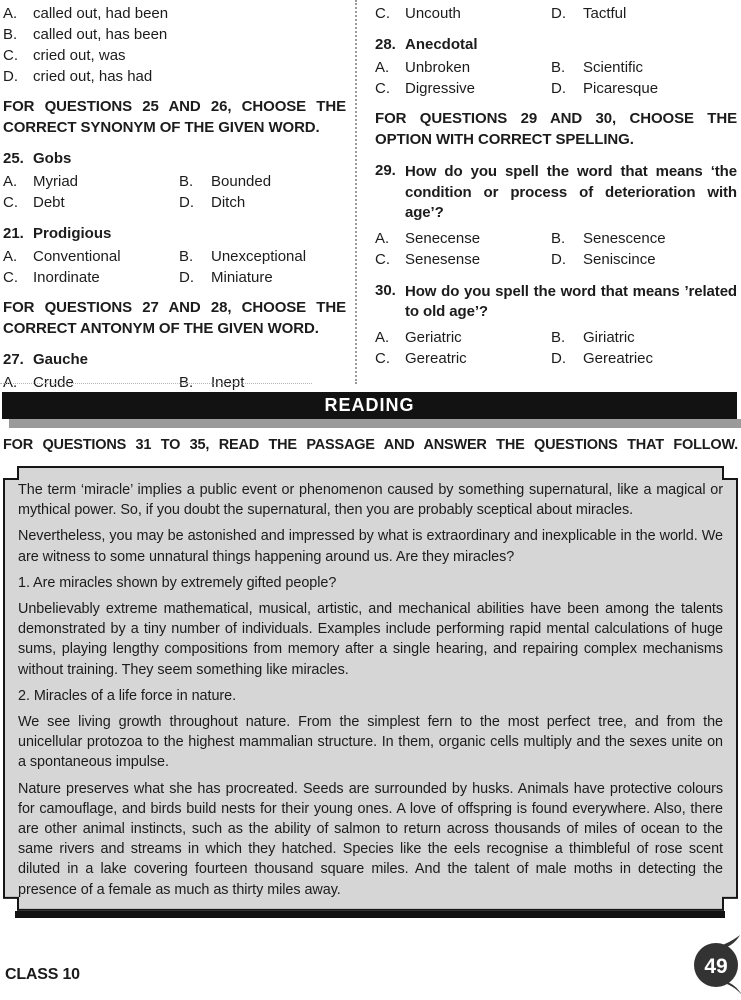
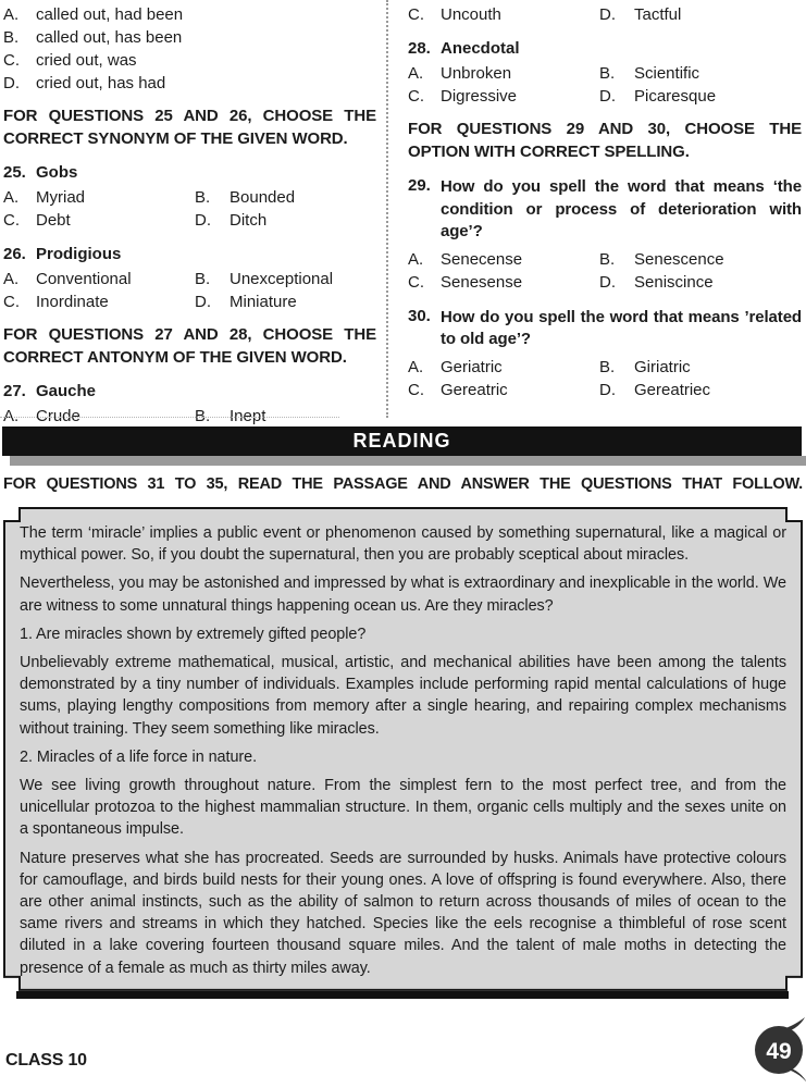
  A.
  called out, had been
  B.
  called out, has been
  C.
  cried out, was
  D.
  cried out, has had
  FOR QUESTIONS 25 AND 26, CHOOSE THE CORRECT SYNONYM OF THE GIVEN WORD.
  25.
  Gobs
  A.
  Myriad
  B.
  Bounded
  C.
  Debt
  D.
  Ditch
- 21.
+ 26.
  Prodigious
  A.
  Conventional
  B.
  Unexceptional
  C.
  Inordinate
  D.
  Miniature
  FOR QUESTIONS 27 AND 28, CHOOSE THE CORRECT ANTONYM OF THE GIVEN WORD.
  27.
  Gauche
  A.
  Crude
  B.
  Inept
  C.
  Uncouth
  D.
  Tactful
  28.
  Anecdotal
  A.
  Unbroken
  B.
  Scientific
  C.
  Digressive
  D.
  Picaresque
  FOR QUESTIONS 29 AND 30, CHOOSE THE OPTION WITH CORRECT SPELLING.
  29.
  How do you spell the word that means ‘the condition or process of deterioration with age’?
  A.
  Senecense
  B.
  Senescence
  C.
  Senesense
  D.
  Seniscince
  30.
  How do you spell the word that means ’related to old age’?
  A.
  Geriatric
  B.
  Giriatric
  C.
  Gereatric
  D.
  Gereatriec
  READING
  FOR QUESTIONS 31 TO 35, READ THE PASSAGE AND ANSWER THE QUESTIONS THAT FOLLOW.
  The term ‘miracle’ implies a public event or phenomenon caused by something supernatural, like a magical or mythical power. So, if you doubt the supernatural, then you are probably sceptical about miracles.
- Nevertheless, you may be astonished and impressed by what is extraordinary and inexplicable in the world. We are witness to some unnatural things happening around us. Are they miracles?
+ Nevertheless, you may be astonished and impressed by what is extraordinary and inexplicable in the world. We are witness to some unnatural things happening ocean us. Are they miracles?
  1. Are miracles shown by extremely gifted people?
  Unbelievably extreme mathematical, musical, artistic, and mechanical abilities have been among the talents demonstrated by a tiny number of individuals. Examples include performing rapid mental calculations of huge sums, playing lengthy compositions from memory after a single hearing, and repairing complex mechanisms without training. They seem something like miracles.
  2. Miracles of a life force in nature.
  We see living growth throughout nature. From the simplest fern to the most perfect tree, and from the unicellular protozoa to the highest mammalian structure. In them, organic cells multiply and the sexes unite on a spontaneous impulse.
  Nature preserves what she has procreated. Seeds are surrounded by husks. Animals have protective colours for camouflage, and birds build nests for their young ones. A love of offspring is found everywhere. Also, there are other animal instincts, such as the ability of salmon to return across thousands of miles of ocean to the same rivers and streams in which they hatched. Species like the eels recognise a thimbleful of rose scent diluted in a lake covering fourteen thousand square miles. And the talent of male moths in detecting the presence of a female as much as thirty miles away.
  CLASS 10
  49
